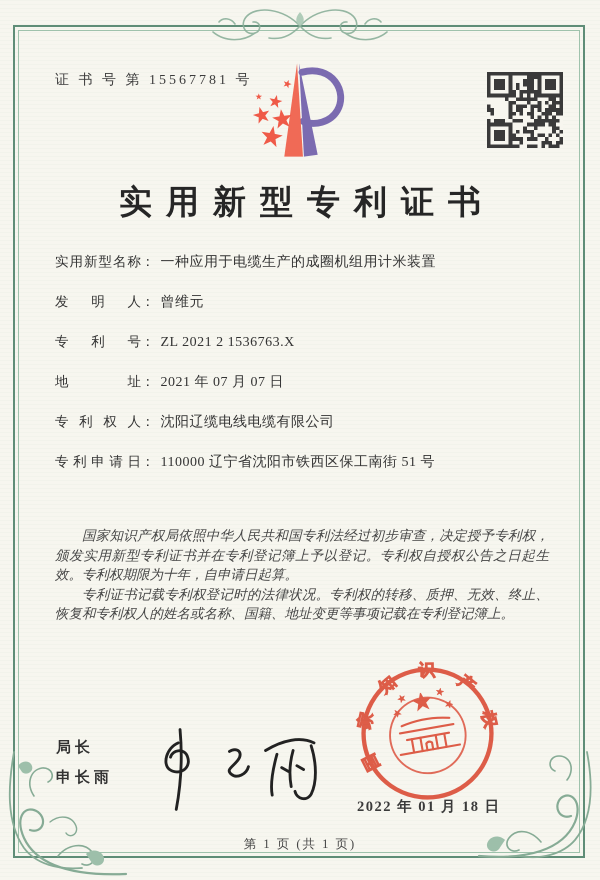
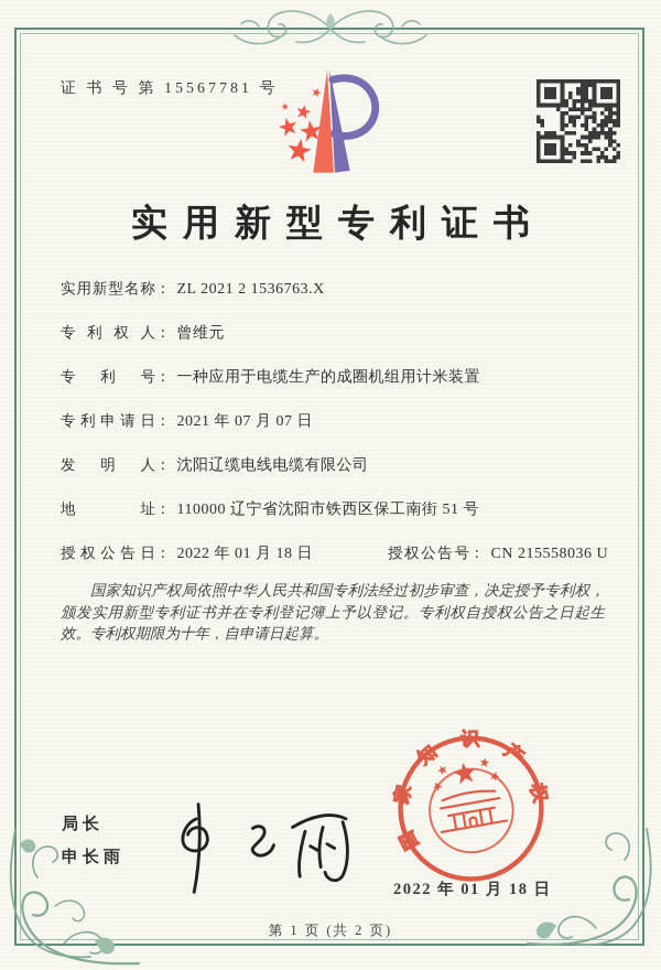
  证 书 号 第 15567781 号
  实用新型专利证书
- 实用新型名称： 一种应用于电缆生产的成圈机组用计米装置
+ 实用新型名称： ZL 2021 2 1536763.X
- 发明人： 曾维元
+ 专利权人： 曾维元
- 专利号： ZL 2021 2 1536763.X
+ 专利号： 一种应用于电缆生产的成圈机组用计米装置
- 地址： 2021 年 07 月 07 日
+ 专利申请日： 2021 年 07 月 07 日
- 专利权人： 沈阳辽缆电线电缆有限公司
+ 发明人： 沈阳辽缆电线电缆有限公司
- 专利申请日： 110000 辽宁省沈阳市铁西区保工南街 51 号
+ 地址： 110000 辽宁省沈阳市铁西区保工南街 51 号
+ 授权公告日： 2022 年 01 月 18 日 授权公告号： CN 215558036 U
  国家知识产权局依照中华人民共和国专利法经过初步审查，决定授予专利权，颁发实用新型专利证书并在专利登记簿上予以登记。专利权自授权公告之日起生效。专利权期限为十年，自申请日起算。
- 专利证书记载专利权登记时的法律状况。专利权的转移、质押、无效、终止、恢复和专利权人的姓名或名称、国籍、地址变更等事项记载在专利登记簿上。
  局长
  申长雨
  2022 年 01 月 18 日
- 第 1 页 (共 1 页)
+ 第 1 页 (共 2 页)
